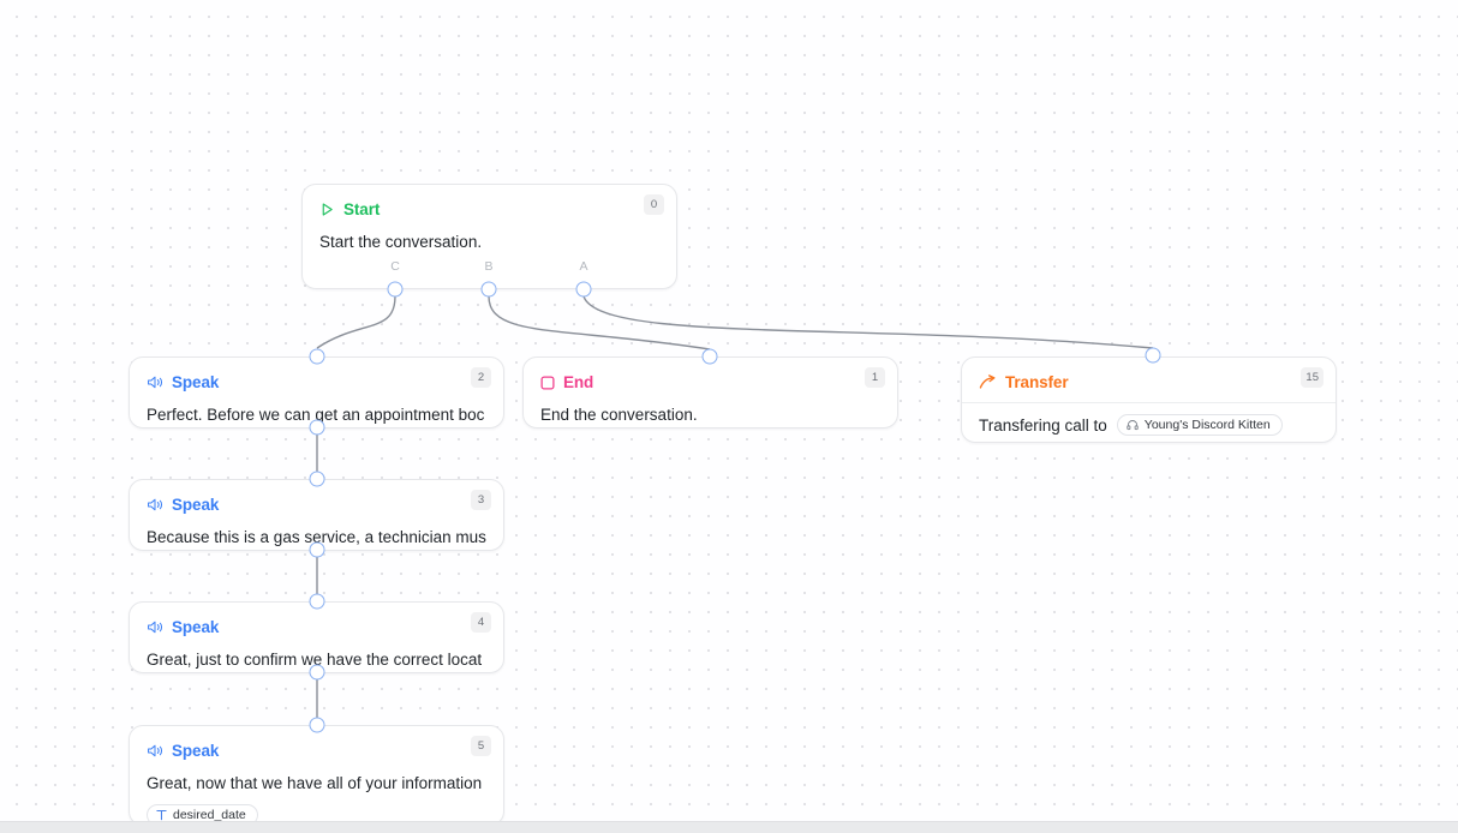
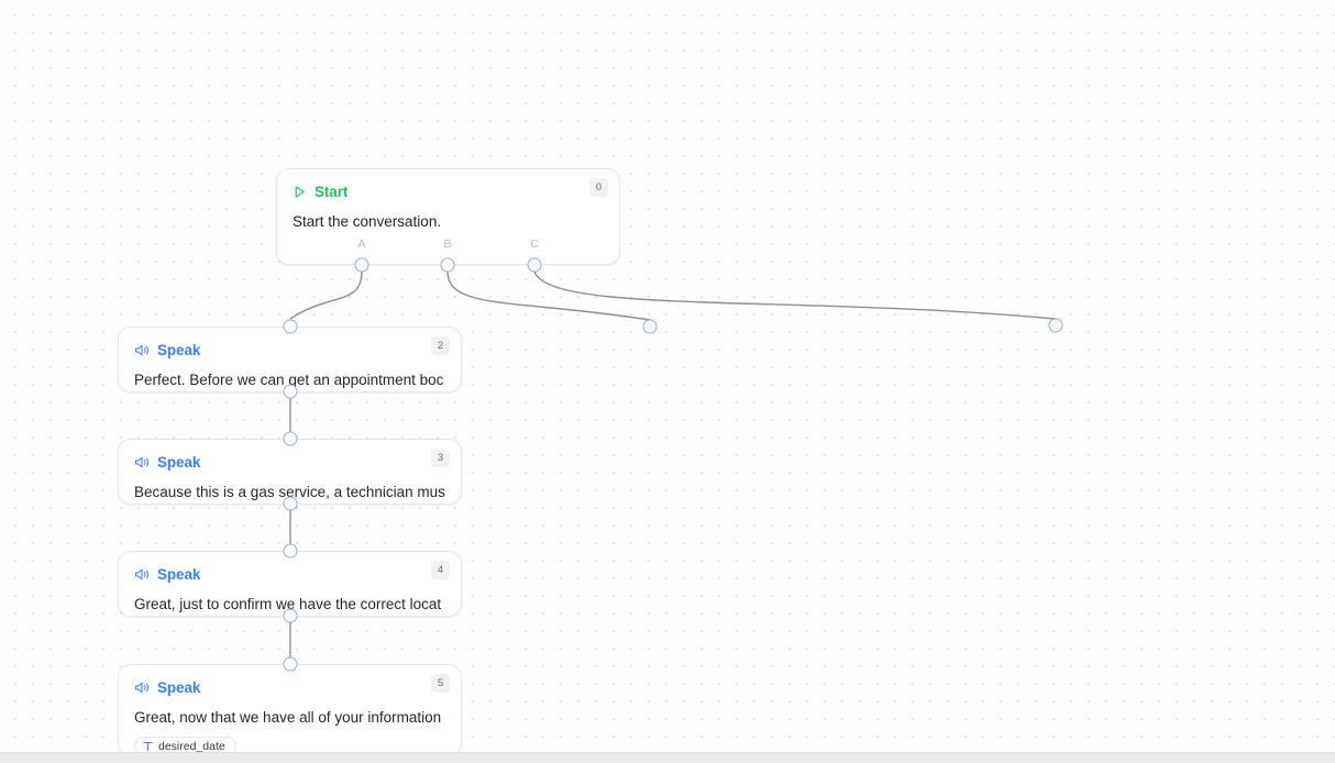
  Start
  0
  Start the conversation.
- C
+ A
  B
- A
+ C
  Speak
  2
  Perfect. Before we can get an appointment boc
  Speak
  3
  Because this is a gas service, a technician mus
  Speak
  4
  Great, just to confirm we have the correct locat
  Speak
  5
  Great, now that we have all of your information
  desired_date
- End
- 1
- End the conversation.
- Transfer
- 15
- Transfering call to
- Young's Discord Kitten
